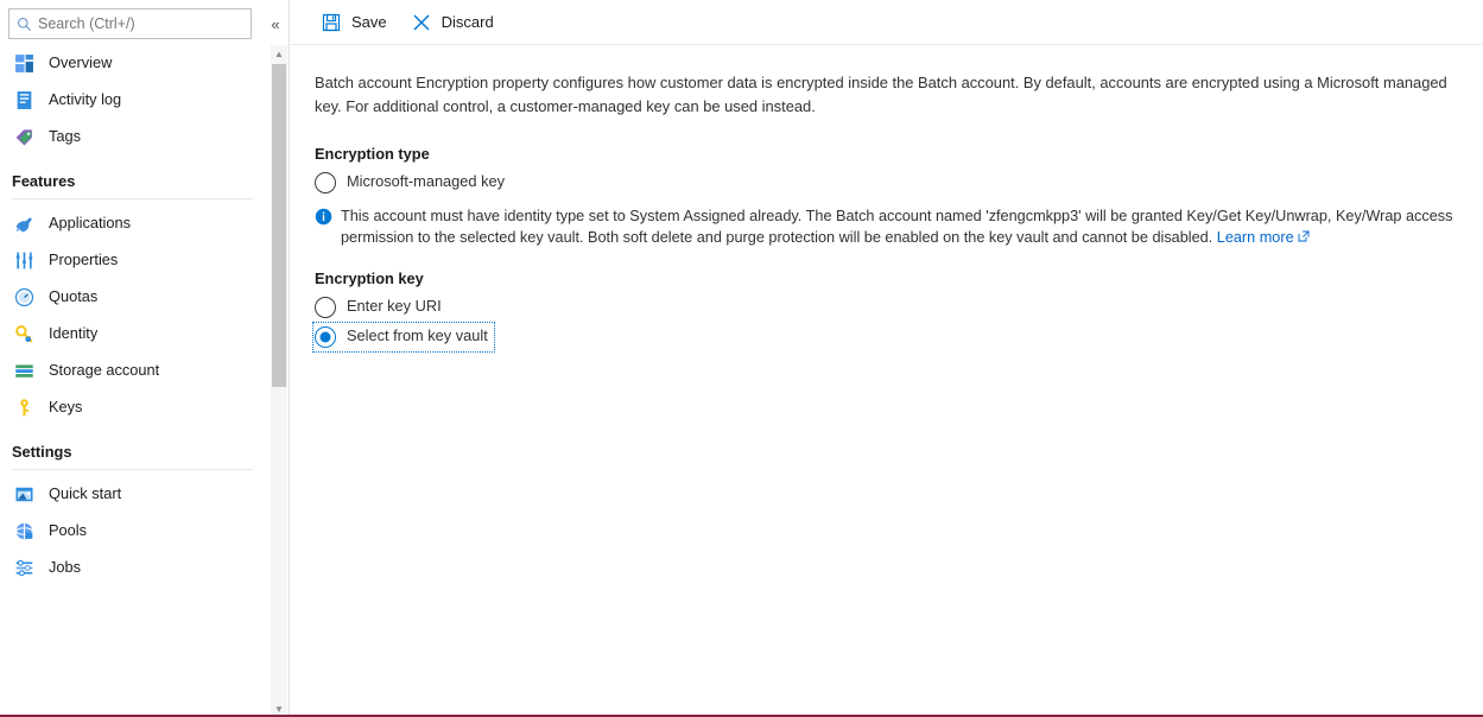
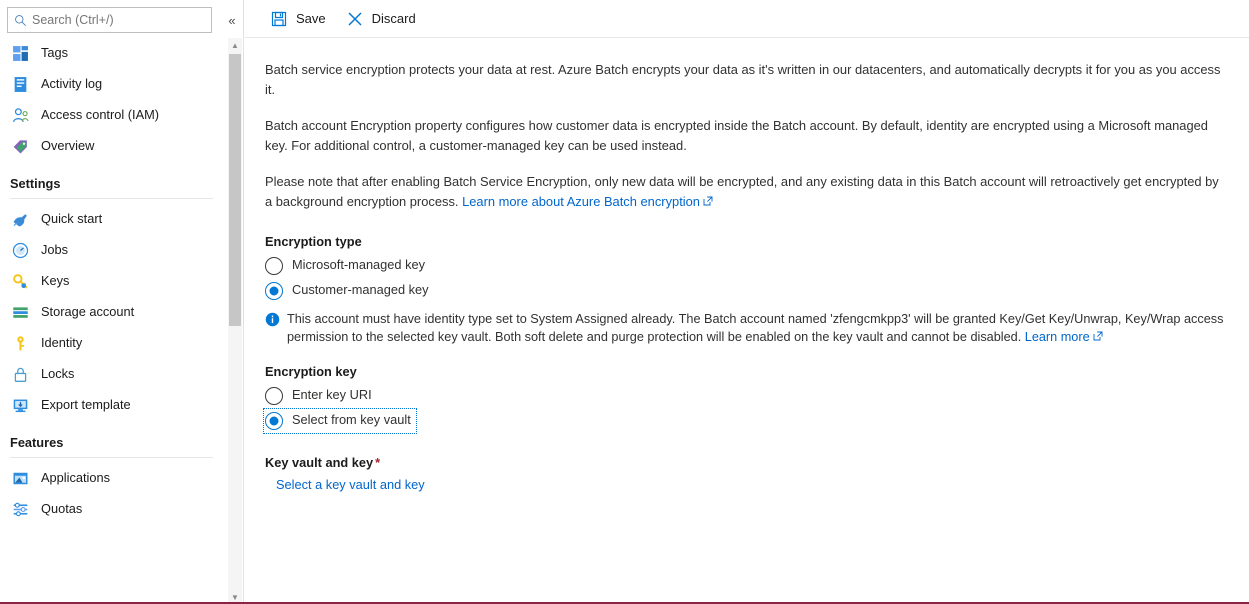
  Search (Ctrl+/)
  «
- Overview
+ Tags
  Activity log
+ Access control (IAM)
- Tags
+ Overview
- Features
+ Settings
- Applications
+ Quick start
- Properties
- Quotas
+ Jobs
- Identity
+ Keys
  Storage account
- Keys
+ Identity
+ Locks
+ Export template
- Settings
+ Features
- Quick start
+ Applications
- Pools
- Jobs
+ Quotas
  ▲
  ▼
  Save
  Discard
+ Batch service encryption protects your data at rest. Azure Batch encrypts your data as it's written in our datacenters, and automatically decrypts it for you as you access it.
- Batch account Encryption property configures how customer data is encrypted inside the Batch account. By default, accounts are encrypted using a Microsoft managed key. For additional control, a customer-managed key can be used instead.
+ Batch account Encryption property configures how customer data is encrypted inside the Batch account. By default, identity are encrypted using a Microsoft managed key. For additional control, a customer-managed key can be used instead.
+ Please note that after enabling Batch Service Encryption, only new data will be encrypted, and any existing data in this Batch account will retroactively get encrypted by a background encryption process. Learn more about Azure Batch encryption
  Encryption type
  Microsoft-managed key
+ Customer-managed key
  This account must have identity type set to System Assigned already. The Batch account named 'zfengcmkpp3' will be granted Key/Get Key/Unwrap, Key/Wrap access permission to the selected key vault. Both soft delete and purge protection will be enabled on the key vault and cannot be disabled. Learn more
  Encryption key
  Enter key URI
  Select from key vault
+ Key vault and key *
+ Select a key vault and key
